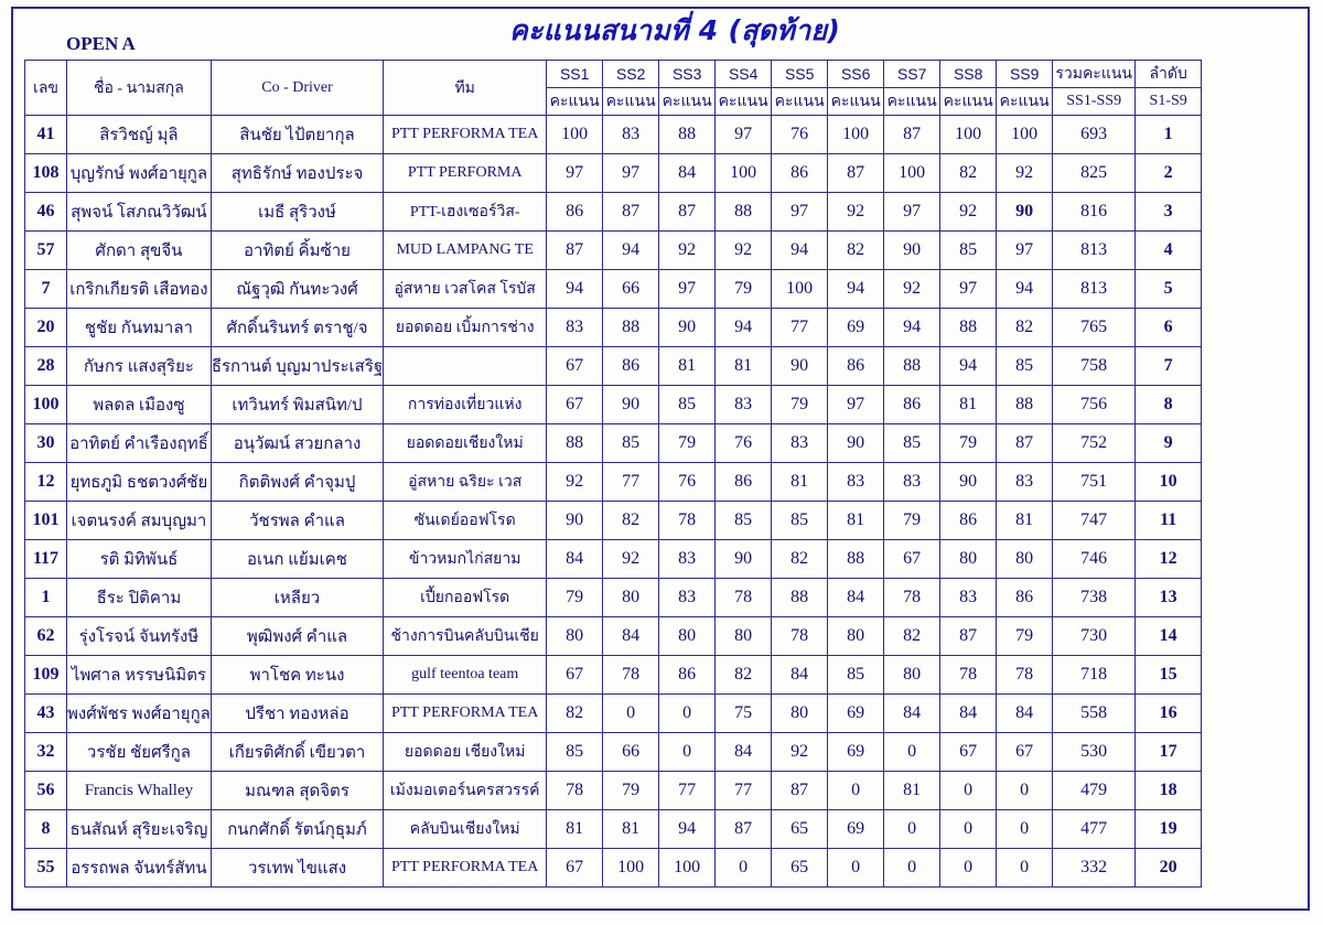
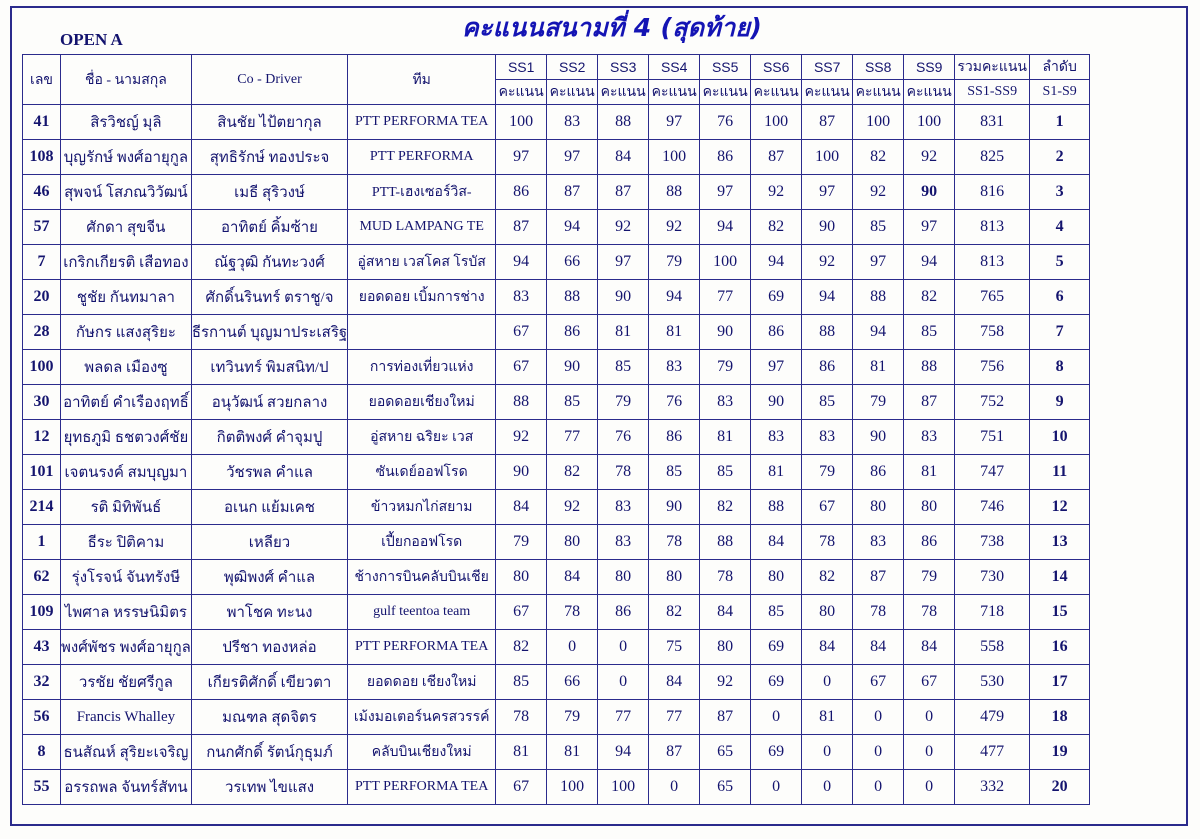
  คะแนนสนามที่ 4 (สุดท้าย)
  OPEN A
  เลข	ชื่อ - นามสกุล	Co - Driver	ทีม	SS1	SS2	SS3	SS4	SS5	SS6	SS7	SS8	SS9	รวมคะแนน	ลำดับ
  คะแนน	คะแนน	คะแนน	คะแนน	คะแนน	คะแนน	คะแนน	คะแนน	คะแนน	SS1-SS9	S1-S9
- 41	สิรวิชญ์ มุลิ	สินชัย ไป้ตยากุล	PTT PERFORMA TEA	100	83	88	97	76	100	87	100	100	693	1
+ 41	สิรวิชญ์ มุลิ	สินชัย ไป้ตยากุล	PTT PERFORMA TEA	100	83	88	97	76	100	87	100	100	831	1
  108	บุญรักษ์ พงศ์อายุกูล	สุทธิรักษ์ ทองประจ	PTT PERFORMA	97	97	84	100	86	87	100	82	92	825	2
  46	สุพจน์ โสภณวิวัฒน์	เมธี สุริวงษ์	PTT-เฮงเซอร์วิส-	86	87	87	88	97	92	97	92	90	816	3
  57	ศักดา สุขจีน	อาทิตย์ คิ้มซ้าย	MUD LAMPANG TE	87	94	92	92	94	82	90	85	97	813	4
  7	เกริกเกียรติ เสือทอง	ณัฐวุฒิ กันทะวงศ์	อู่สหาย เวสโคส โรบัส	94	66	97	79	100	94	92	97	94	813	5
  20	ชูชัย กันทมาลา	ศักดิ์นรินทร์ ตราชู/จ	ยอดดอย เบิ้มการช่าง	83	88	90	94	77	69	94	88	82	765	6
  28	กัษกร แสงสุริยะ	ธีรกานต์ บุญมาประเสริฐ		67	86	81	81	90	86	88	94	85	758	7
  100	พลดล เมืองซู	เทวินทร์ พิมสนิท/ป	การท่องเที่ยวแห่ง	67	90	85	83	79	97	86	81	88	756	8
  30	อาทิตย์ คำเรืองฤทธิ์	อนุวัฒน์ สวยกลาง	ยอดดอยเชียงใหม่	88	85	79	76	83	90	85	79	87	752	9
  12	ยุทธภูมิ ธชตวงศ์ชัย	กิตติพงศ์ คำจุมปู	อู่สหาย ฉริยะ เวส	92	77	76	86	81	83	83	90	83	751	10
  101	เจตนรงค์ สมบุญมา	วัชรพล คำแล	ซันเดย์ออฟโรด	90	82	78	85	85	81	79	86	81	747	11
- 117	รติ มิทิพันธ์	อเนก แย้มเคช	ข้าวหมกไก่สยาม	84	92	83	90	82	88	67	80	80	746	12
+ 214	รติ มิทิพันธ์	อเนก แย้มเคช	ข้าวหมกไก่สยาม	84	92	83	90	82	88	67	80	80	746	12
  1	ธีระ ปิติคาม	เหลียว	เปี้ยกออฟโรด	79	80	83	78	88	84	78	83	86	738	13
  62	รุ่งโรจน์ จันทรังษี	พุฒิพงศ์ คำแล	ช้างการบินคลับบินเชีย	80	84	80	80	78	80	82	87	79	730	14
  109	ไพศาล หรรษนิมิตร	พาโชค ทะนง	gulf teentoa team	67	78	86	82	84	85	80	78	78	718	15
  43	พงศ์พัชร พงศ์อายุกูล	ปรีชา ทองหล่อ	PTT PERFORMA TEA	82	0	0	75	80	69	84	84	84	558	16
  32	วรชัย ชัยศรีกูล	เกียรติศักดิ์ เขียวตา	ยอดดอย เชียงใหม่	85	66	0	84	92	69	0	67	67	530	17
  56	Francis Whalley	มณฑล สุดจิตร	เม้งมอเตอร์นครสวรรค์	78	79	77	77	87	0	81	0	0	479	18
  8	ธนสัณห์ สุริยะเจริญ	กนกศักดิ์ รัตน์กุธุมภ์	คลับบินเชียงใหม่	81	81	94	87	65	69	0	0	0	477	19
  55	อรรถพล จันทร์สัทน	วรเทพ ไขแสง	PTT PERFORMA TEA	67	100	100	0	65	0	0	0	0	332	20
